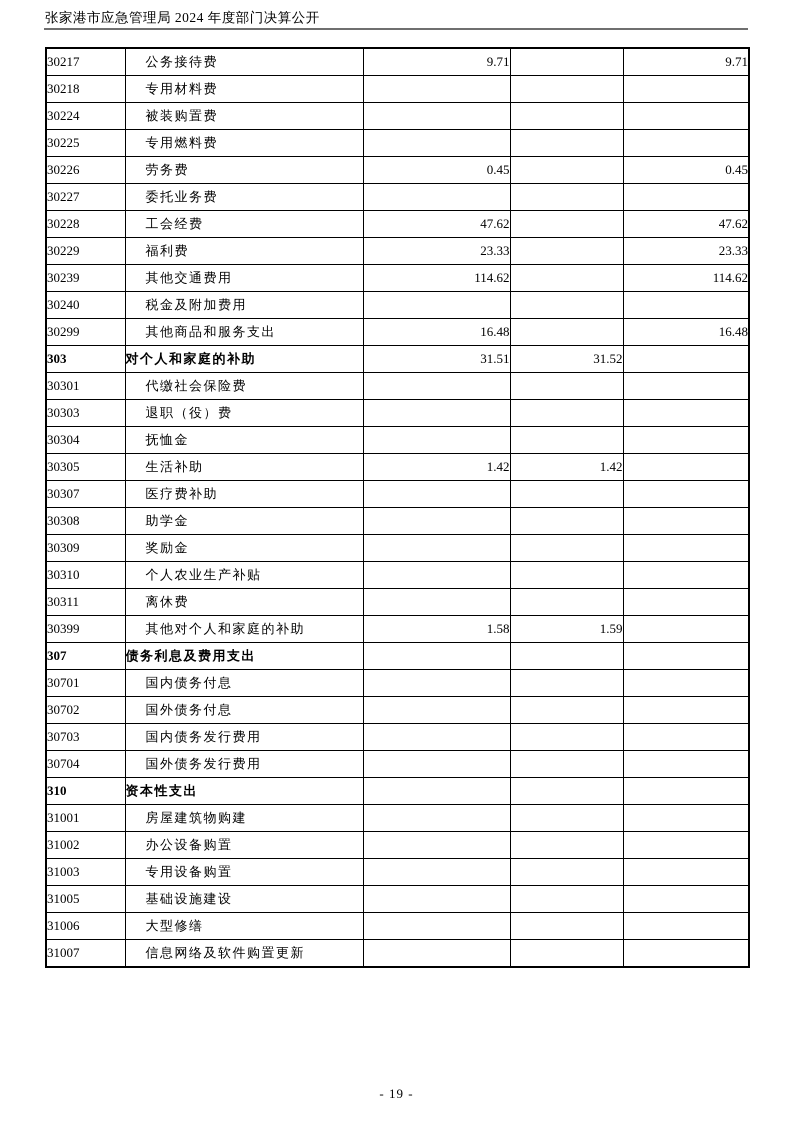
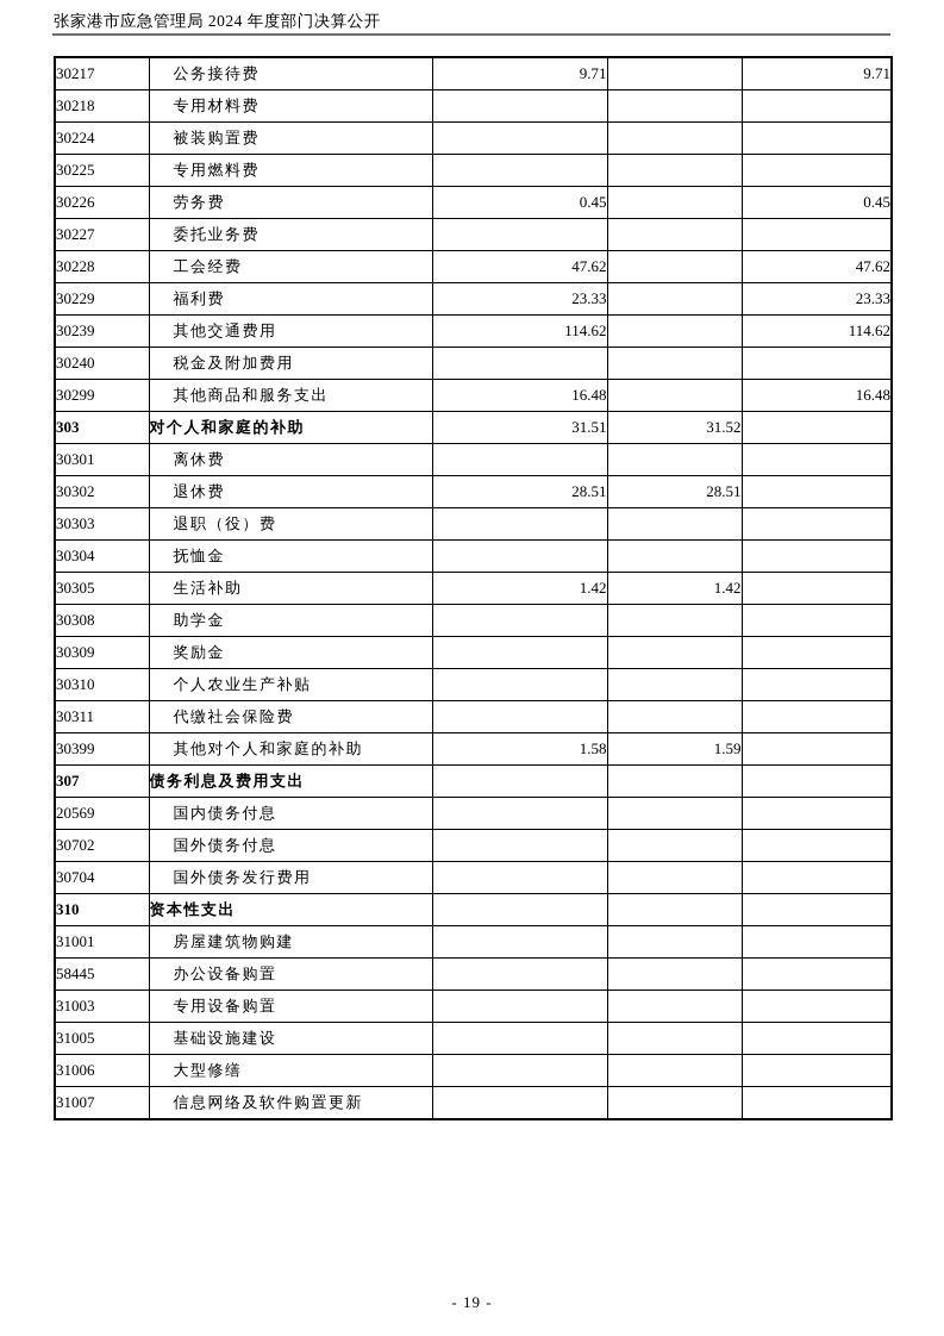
  张家港市应急管理局 2024 年度部门决算公开
  30217	公务接待费	9.71		9.71
  30218	专用材料费
  30224	被装购置费
  30225	专用燃料费
  30226	劳务费	0.45		0.45
  30227	委托业务费
  30228	工会经费	47.62		47.62
  30229	福利费	23.33		23.33
  30239	其他交通费用	114.62		114.62
  30240	税金及附加费用
  30299	其他商品和服务支出	16.48		16.48
  303	对个人和家庭的补助	31.51	31.52
- 30301	代缴社会保险费
+ 30301	离休费
+ 30302	退休费	28.51	28.51
  30303	退职（役）费
  30304	抚恤金
  30305	生活补助	1.42	1.42
- 30307	医疗费补助
  30308	助学金
  30309	奖励金
  30310	个人农业生产补贴
- 30311	离休费
+ 30311	代缴社会保险费
  30399	其他对个人和家庭的补助	1.58	1.59
  307	债务利息及费用支出
- 30701	国内债务付息
+ 20569	国内债务付息
  30702	国外债务付息
- 30703	国内债务发行费用
  30704	国外债务发行费用
  310	资本性支出
  31001	房屋建筑物购建
- 31002	办公设备购置
+ 58445	办公设备购置
  31003	专用设备购置
  31005	基础设施建设
  31006	大型修缮
  31007	信息网络及软件购置更新
  - 19 -
